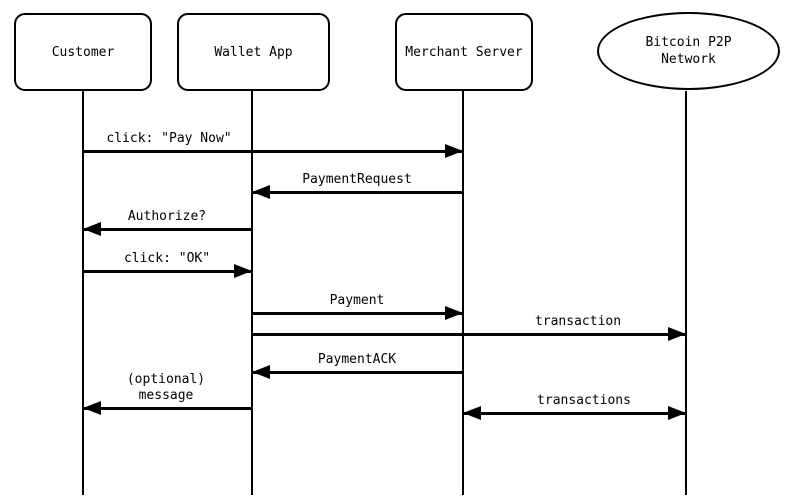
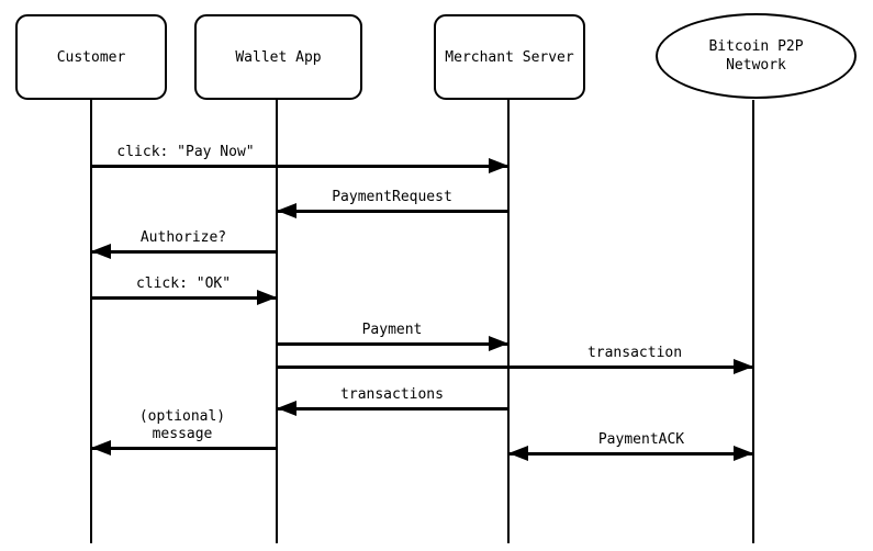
  Customer
  Wallet App
  Merchant Server
  Bitcoin P2P
  Network
  click: "Pay Now"
  PaymentRequest
  Authorize?
  click: "OK"
  Payment
  transaction
- PaymentACK
+ transactions
  (optional)
  message
- transactions
+ PaymentACK
